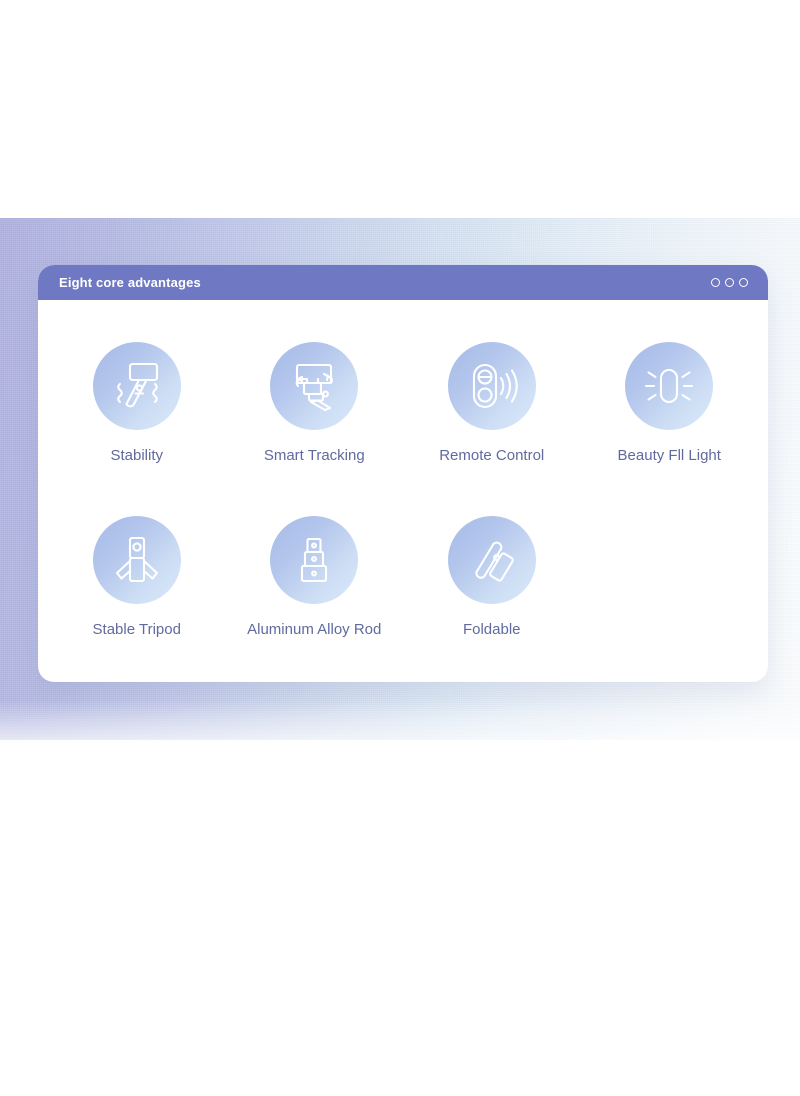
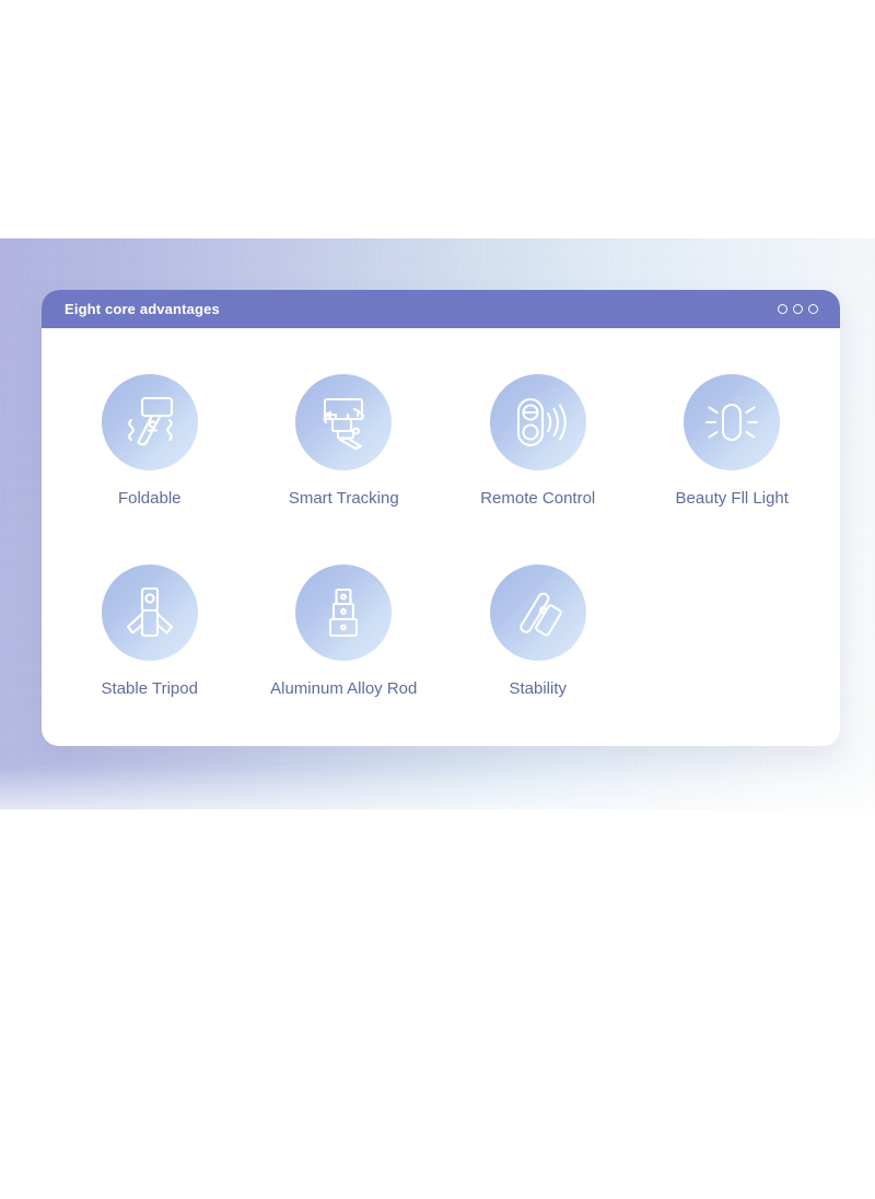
  Eight core advantages
- Stability
+ Foldable
  Smart Tracking
  Remote Control
  Beauty Fll Light
  Stable Tripod
  Aluminum Alloy Rod
- Foldable
+ Stability
